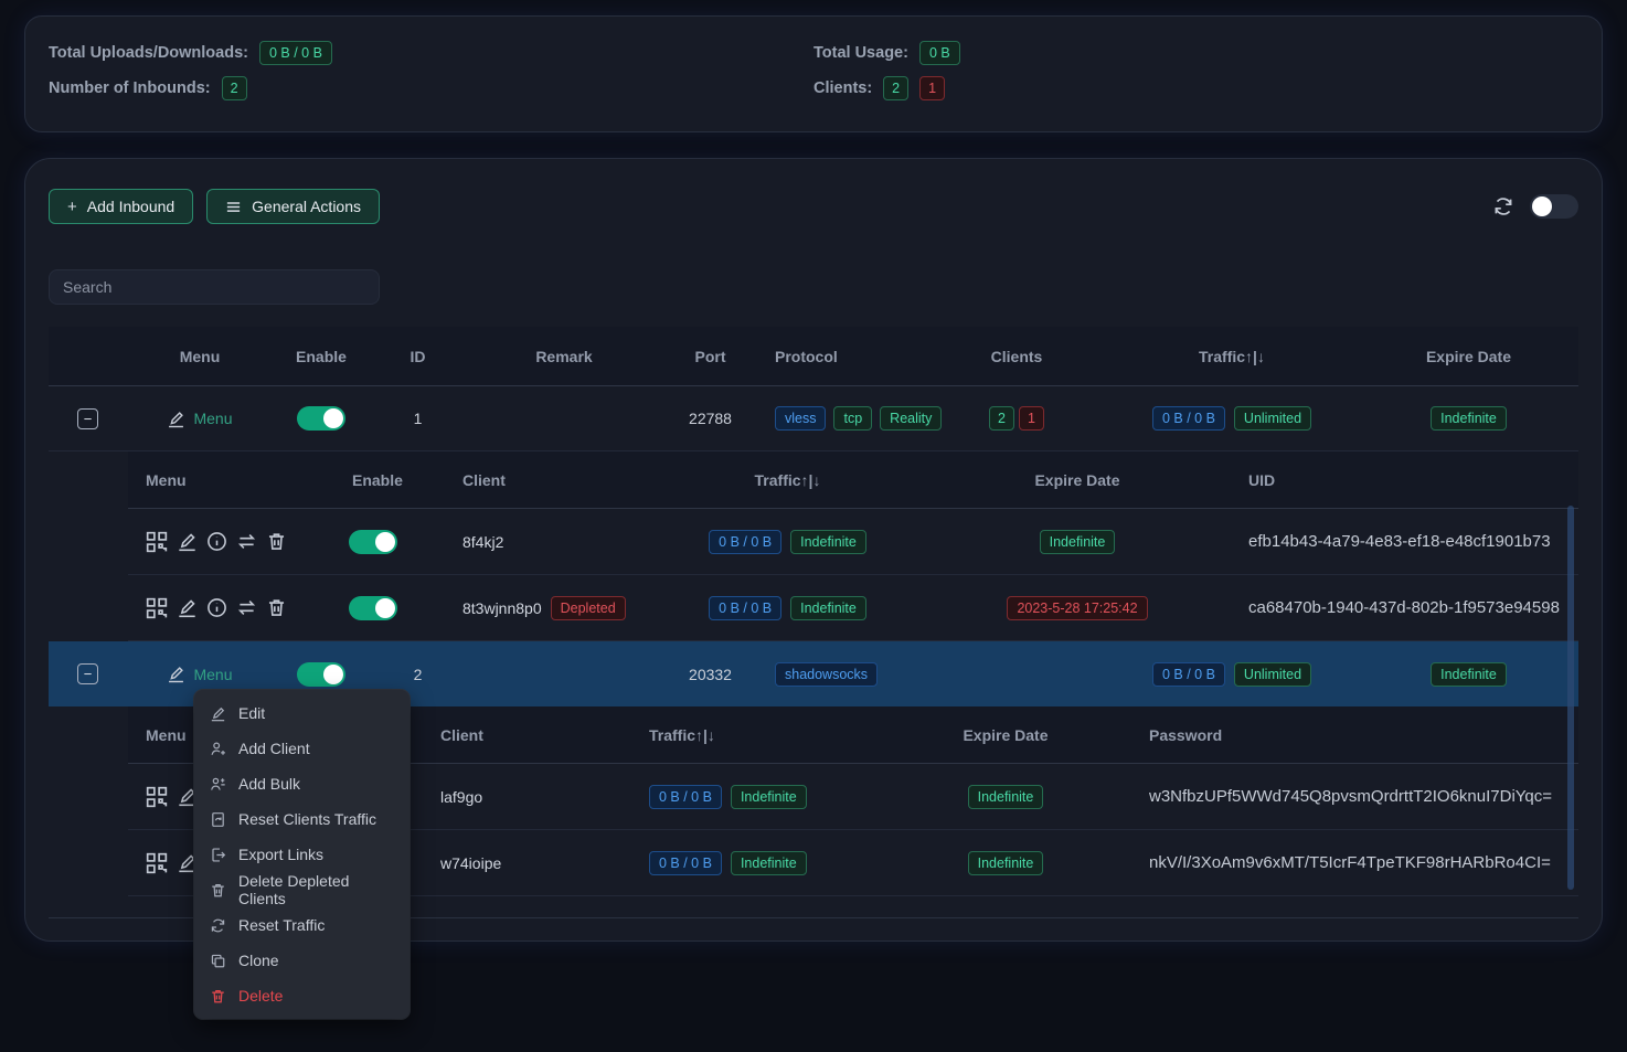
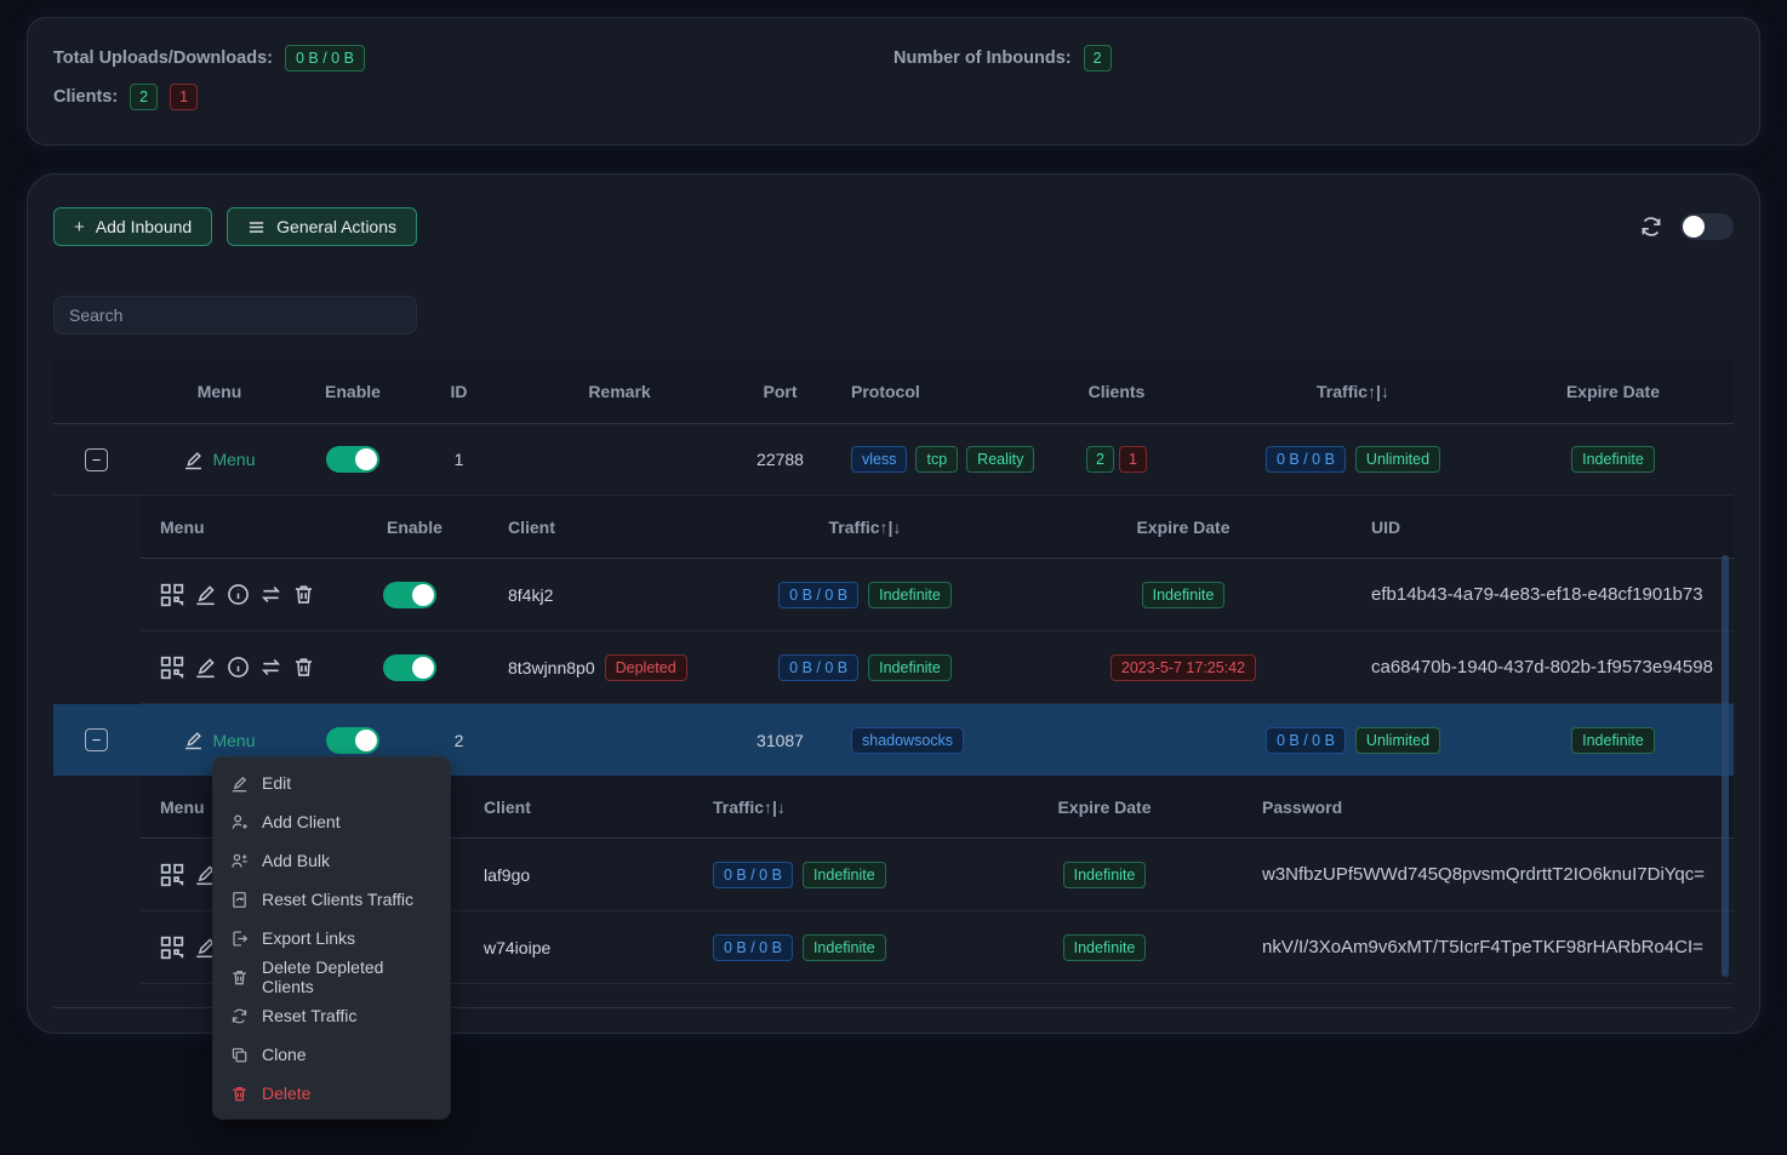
  Total Uploads/Downloads:
  0 B / 0 B
- Total Usage:
- 0 B
  Number of Inbounds:
  2
  Clients:
  2
  1
  +
  Add Inbound
  General Actions
  Search
  Menu
  Enable
  ID
  Remark
  Port
  Protocol
  Clients
  Traffic↑|↓
  Expire Date
  −
  Menu
  1
  22788
  vless
  tcp
  Reality
  2
  1
  0 B / 0 B
  Unlimited
  Indefinite
  Menu
  Enable
  Client
  Traffic↑|↓
  Expire Date
  UID
  8f4kj2
  0 B / 0 B
  Indefinite
  Indefinite
  efb14b43-4a79-4e83-ef18-e48cf1901b73
  8t3wjnn8p0
  Depleted
  0 B / 0 B
  Indefinite
- 2023-5-28 17:25:42
+ 2023-5-7 17:25:42
  ca68470b-1940-437d-802b-1f9573e94598
  −
  Menu
  2
- 20332
+ 31087
  shadowsocks
  0 B / 0 B
  Unlimited
  Indefinite
  Menu
  Client
  Traffic↑|↓
  Expire Date
  Password
  laf9go
  0 B / 0 B
  Indefinite
  Indefinite
  w3NfbzUPf5WWd745Q8pvsmQrdrttT2IO6knuI7DiYqc=
  w74ioipe
  0 B / 0 B
  Indefinite
  Indefinite
  nkV/I/3XoAm9v6xMT/T5IcrF4TpeTKF98rHARbRo4CI=
  Edit
  Add Client
  Add Bulk
  Reset Clients Traffic
  Export Links
  Delete Depleted Clients
  Reset Traffic
  Clone
  Delete
